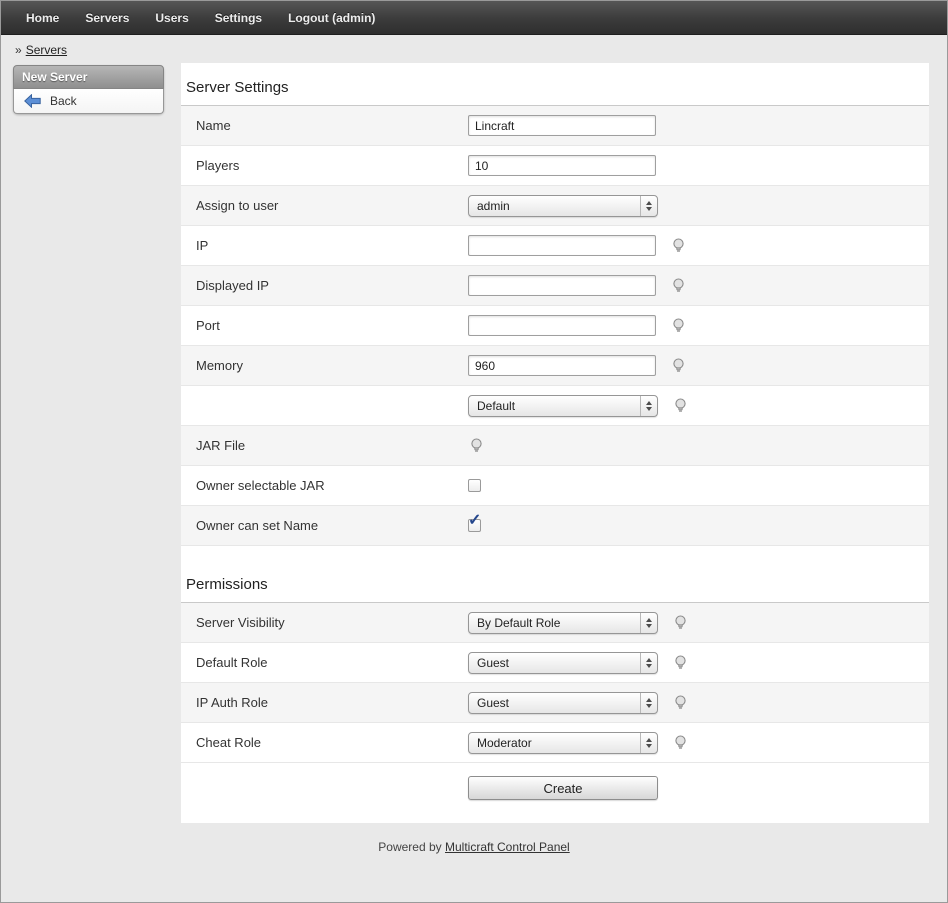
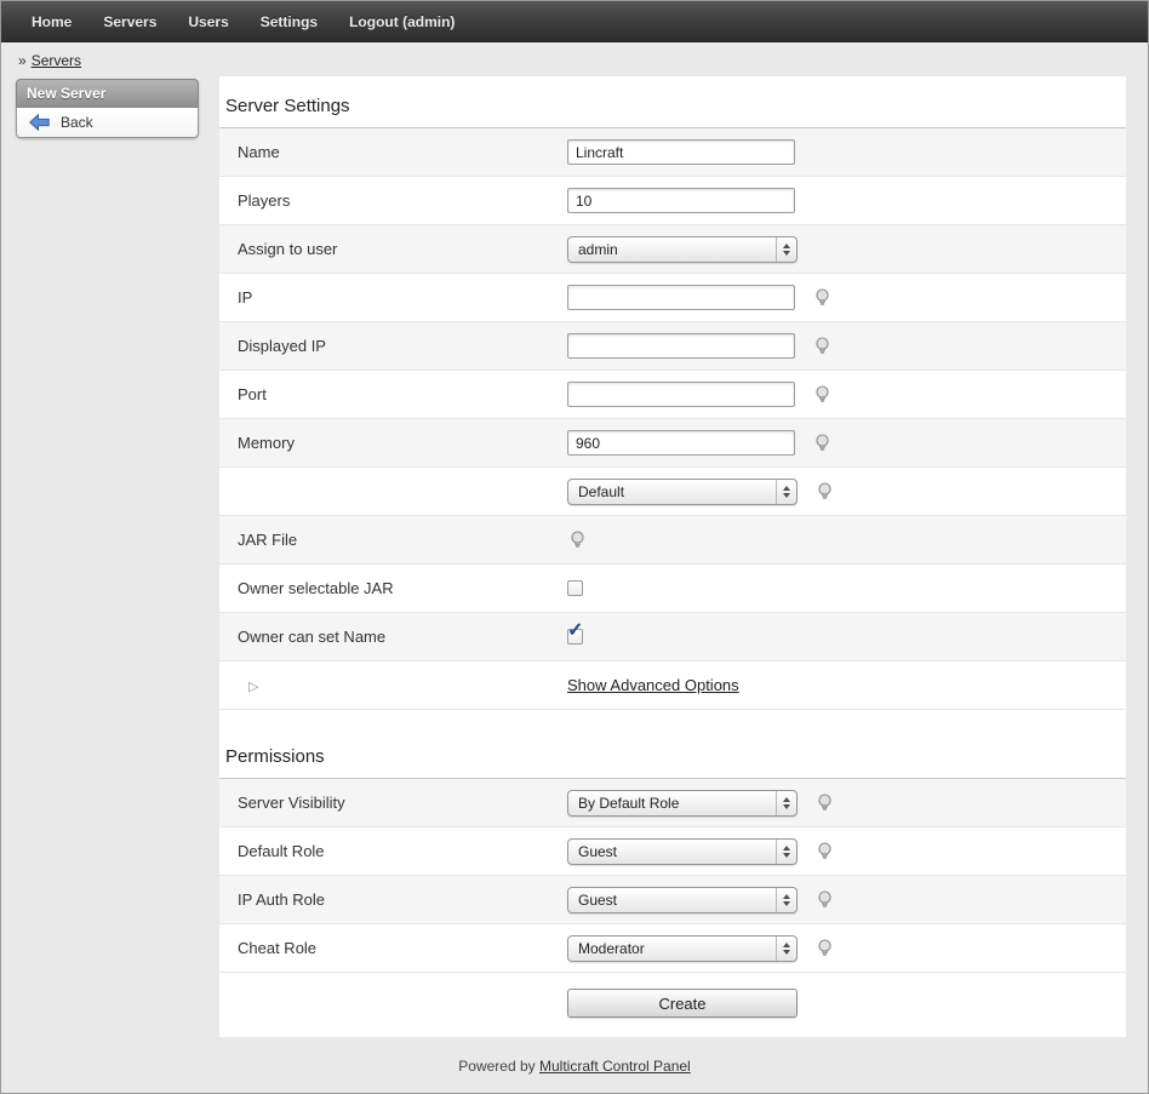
  Home
  Servers
  Users
  Settings
  Logout (admin)
  » Servers
  New Server
  Back
  Server Settings
  Name
  Lincraft
  Players
  10
  Assign to user
  admin
  IP
  Displayed IP
  Port
  Memory
  960
  Default
  JAR File
  Owner selectable JAR
  Owner can set Name
  ✓
+ ▷
+ Show Advanced Options
  Permissions
  Server Visibility
  By Default Role
  Default Role
  Guest
  IP Auth Role
  Guest
  Cheat Role
  Moderator
  Create
  Powered by Multicraft Control Panel
